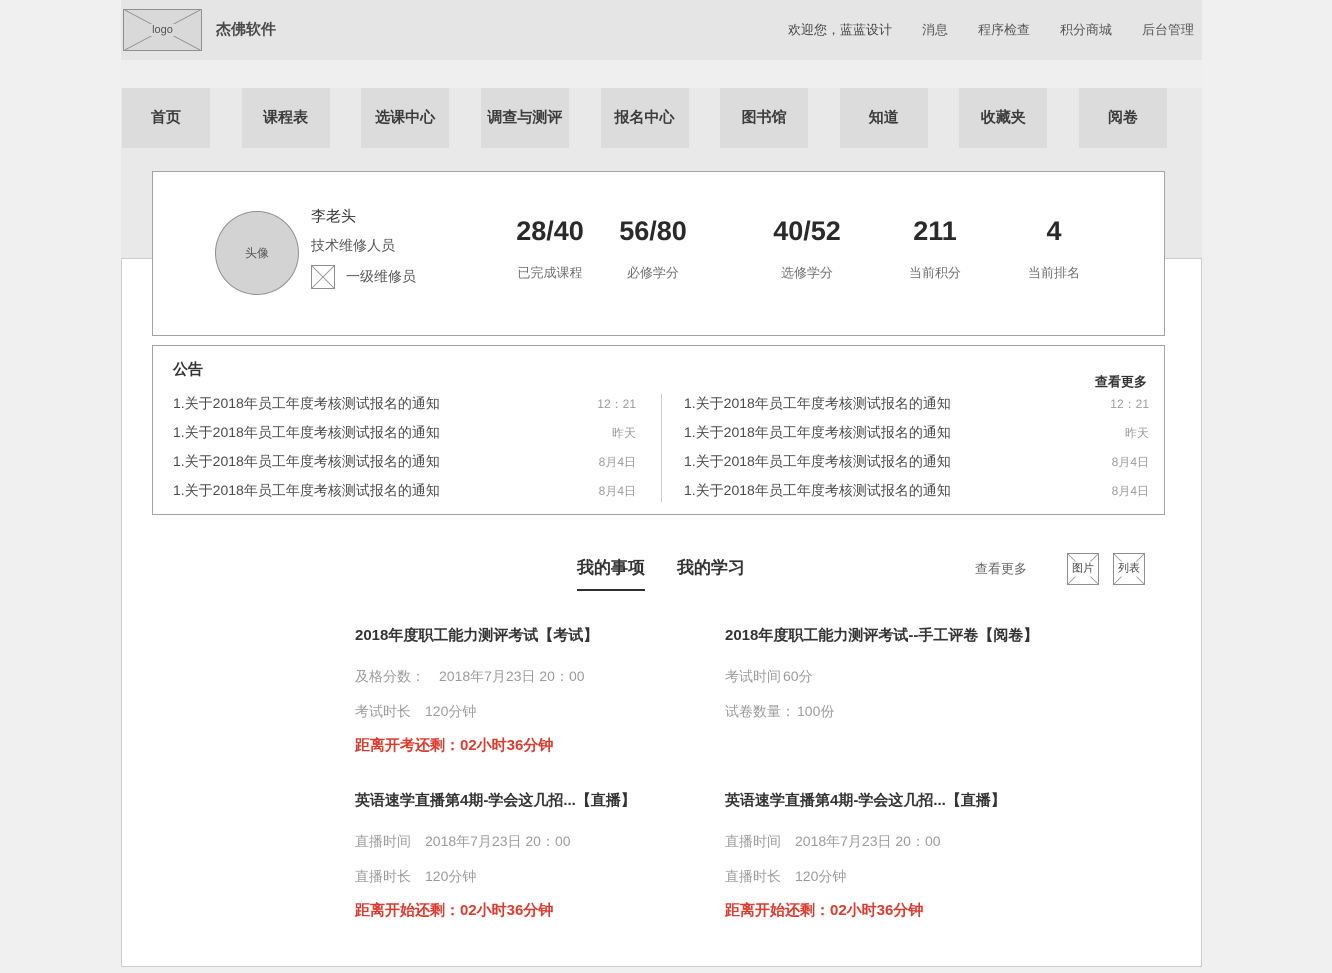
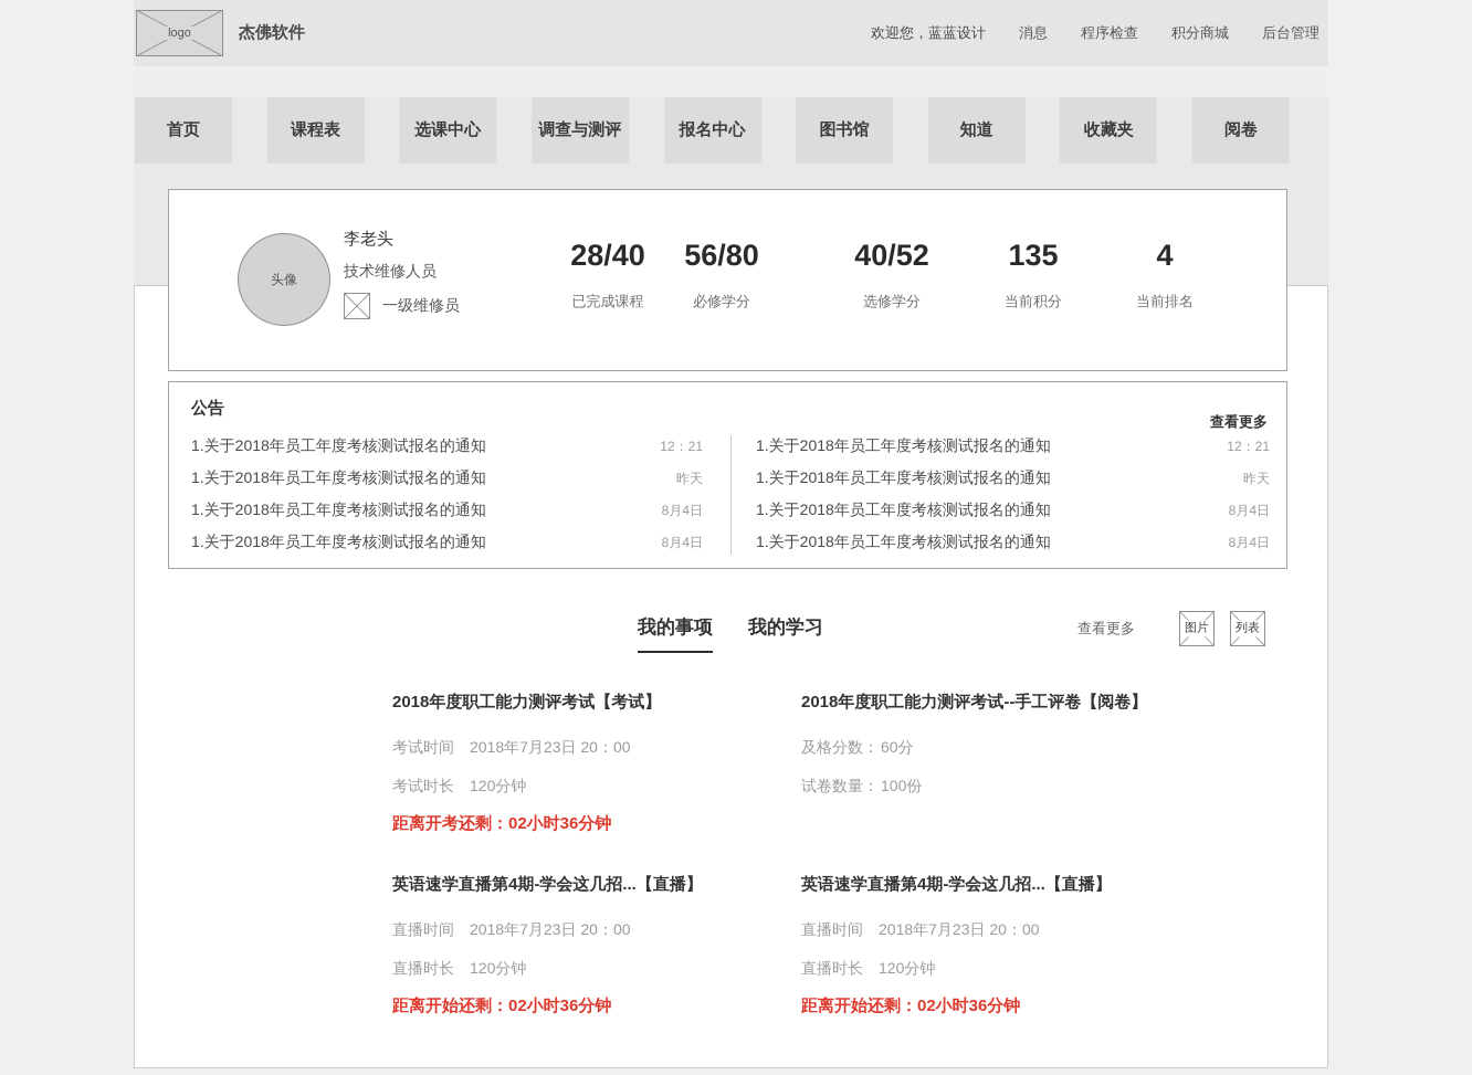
  logo
  杰佛软件
  欢迎您，蓝蓝设计
  消息
  程序检查
  积分商城
  后台管理
  首页
  课程表
  选课中心
  调查与测评
  报名中心
  图书馆
  知道
  收藏夹
  阅卷
  头像
  李老头
  技术维修人员
  一级维修员
  28/40
  已完成课程
  56/80
  必修学分
  40/52
  选修学分
- 211
+ 135
  当前积分
  4
  当前排名
  公告
  查看更多
  1.关于2018年员工年度考核测试报名的通知
  12：21
  1.关于2018年员工年度考核测试报名的通知
  昨天
  1.关于2018年员工年度考核测试报名的通知
  8月4日
  1.关于2018年员工年度考核测试报名的通知
  8月4日
  1.关于2018年员工年度考核测试报名的通知
  12：21
  1.关于2018年员工年度考核测试报名的通知
  昨天
  1.关于2018年员工年度考核测试报名的通知
  8月4日
  1.关于2018年员工年度考核测试报名的通知
  8月4日
  我的事项
  我的学习
  查看更多
  图片
  列表
  2018年度职工能力测评考试【考试】
- 及格分数： 2018年7月23日 20：00
+ 考试时间 2018年7月23日 20：00
  考试时长 120分钟
  距离开考还剩：02小时36分钟
  2018年度职工能力测评考试--手工评卷【阅卷】
- 考试时间 60分
+ 及格分数： 60分
  试卷数量： 100份
  英语速学直播第4期-学会这几招...【直播】
  直播时间 2018年7月23日 20：00
  直播时长 120分钟
  距离开始还剩：02小时36分钟
  英语速学直播第4期-学会这几招...【直播】
  直播时间 2018年7月23日 20：00
  直播时长 120分钟
  距离开始还剩：02小时36分钟
